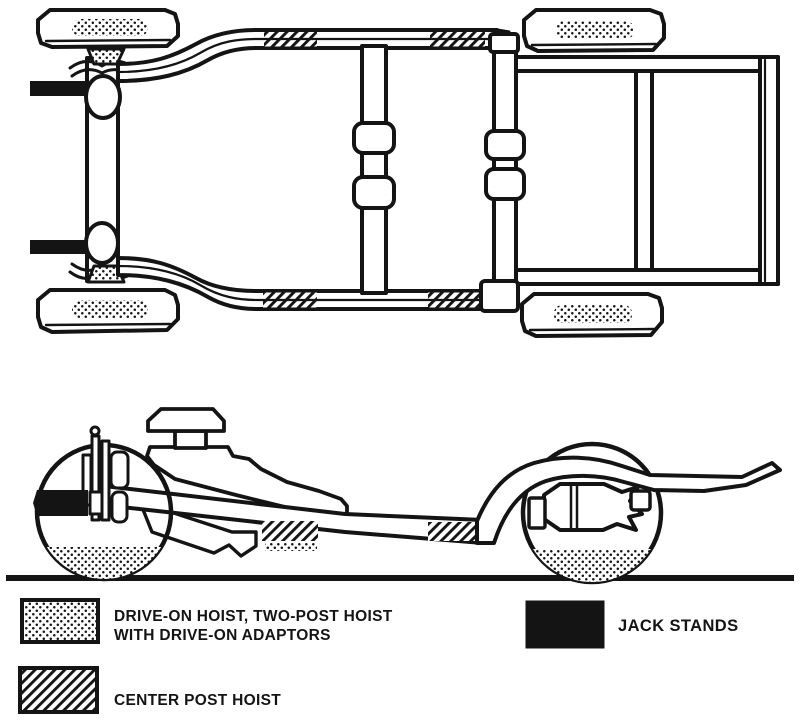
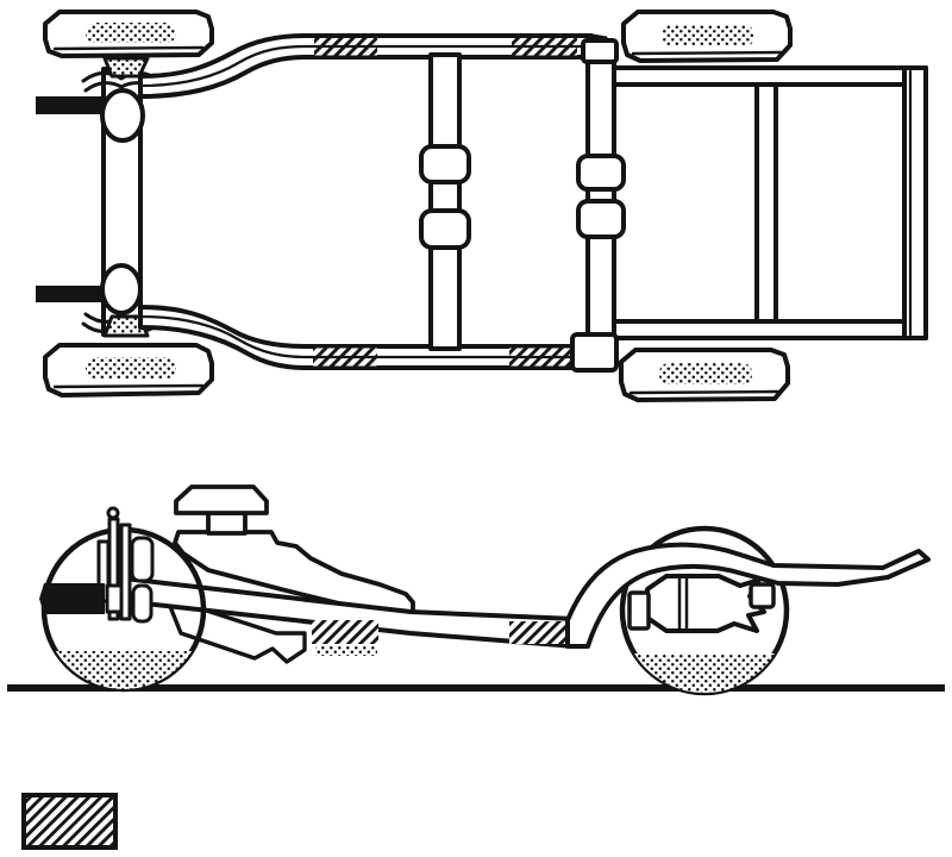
- DRIVE-ON HOIST, TWO-POST HOIST
- WITH DRIVE-ON ADAPTORS
- CENTER POST HOIST
- JACK STANDS
